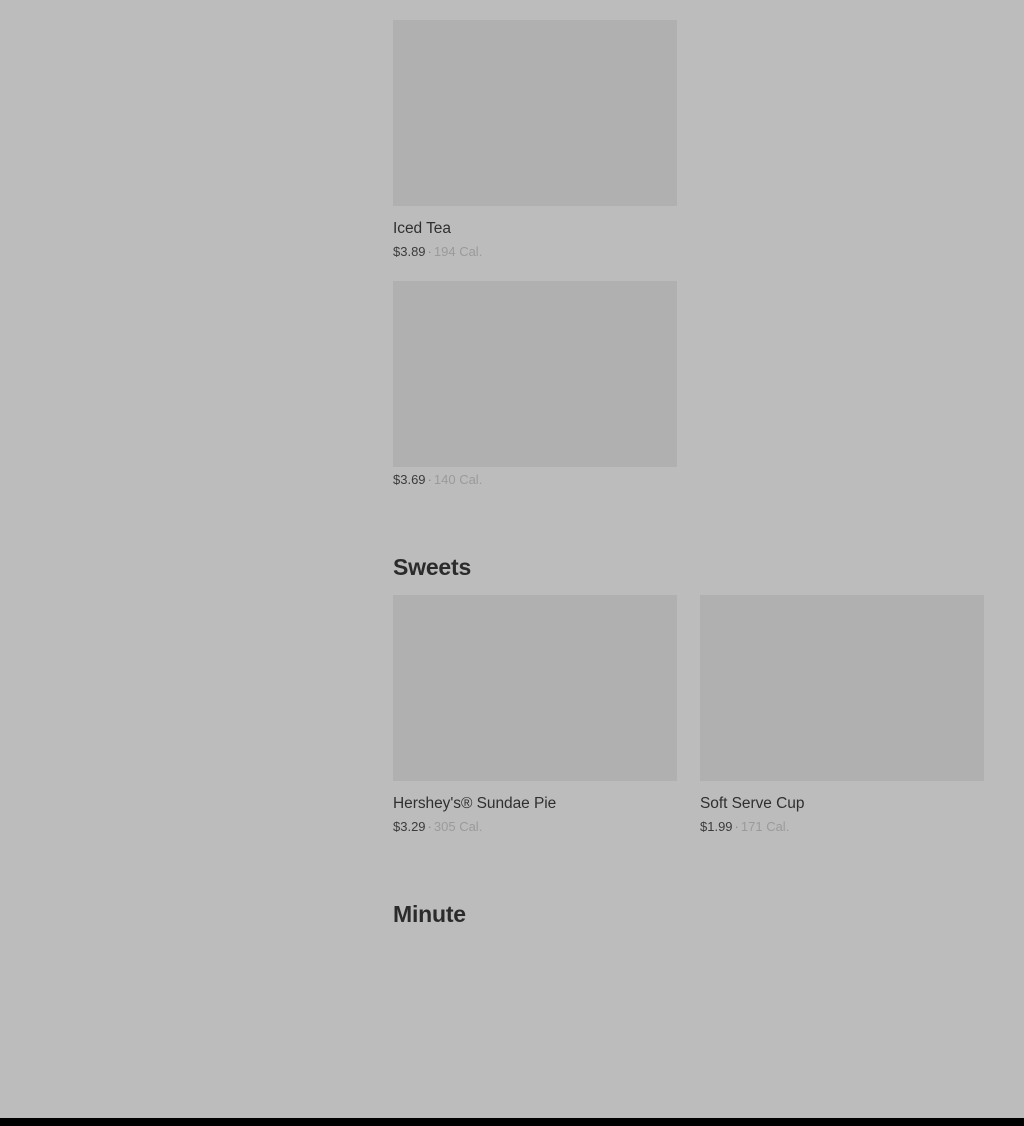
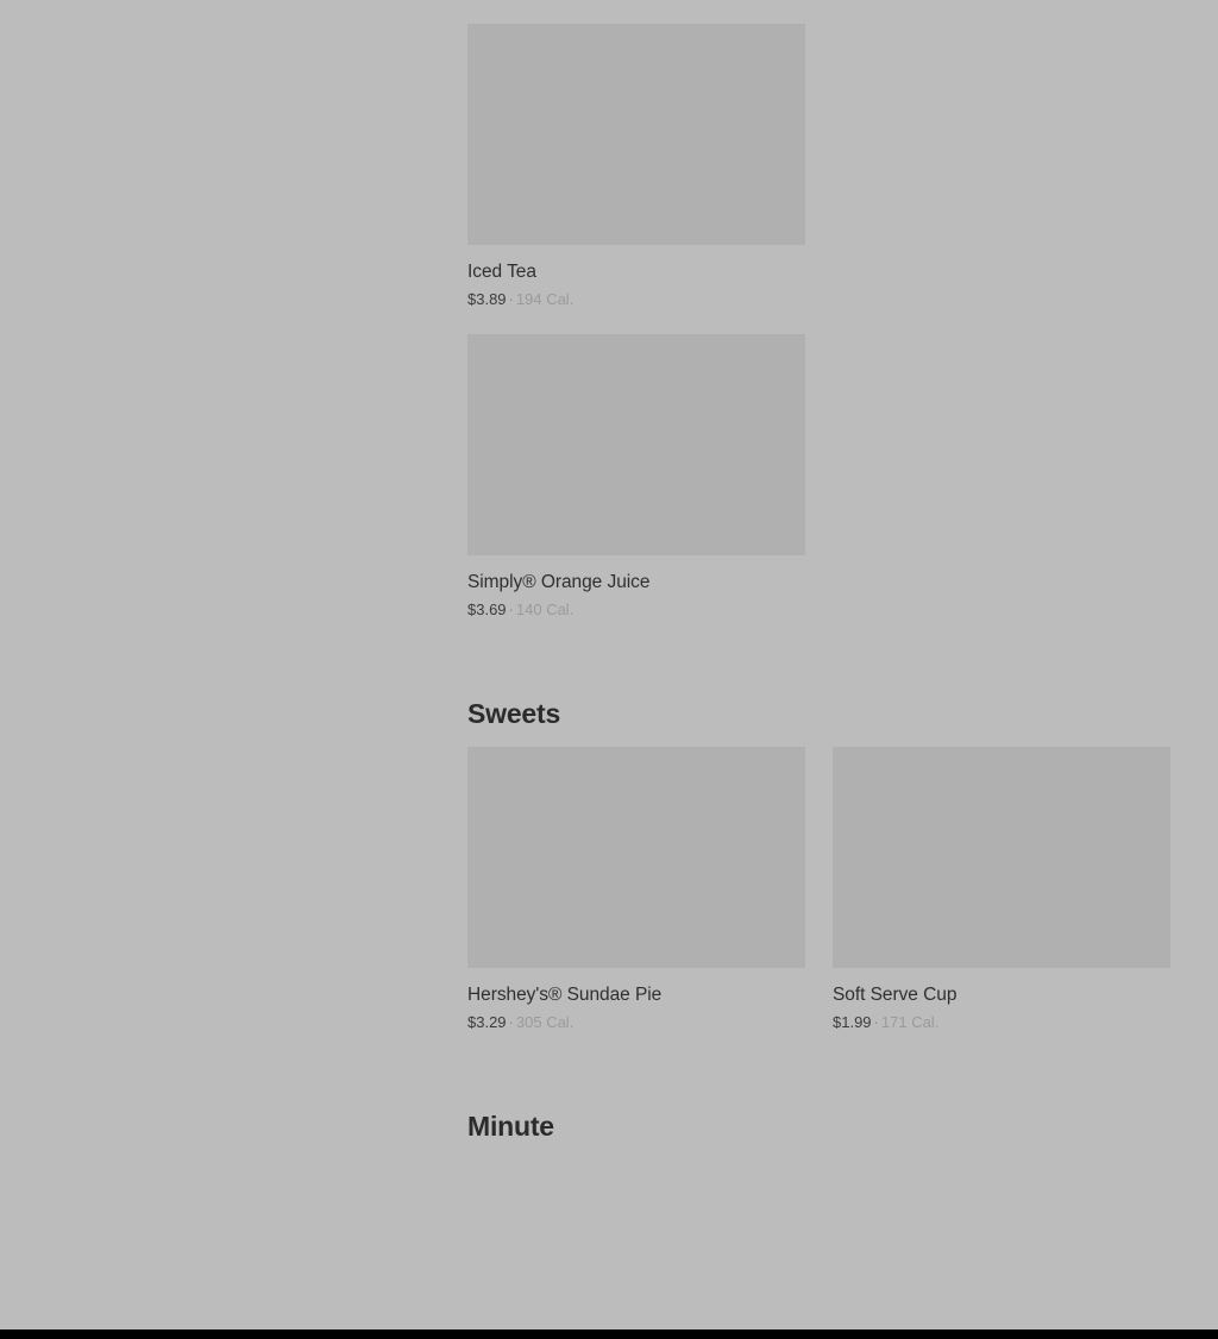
  Iced Tea
  $3.89 · 194 Cal.
+ Simply® Orange Juice
  $3.69 · 140 Cal.
  Sweets
  Hershey's® Sundae Pie
  $3.29 · 305 Cal.
  Soft Serve Cup
  $1.99 · 171 Cal.
  Minute
